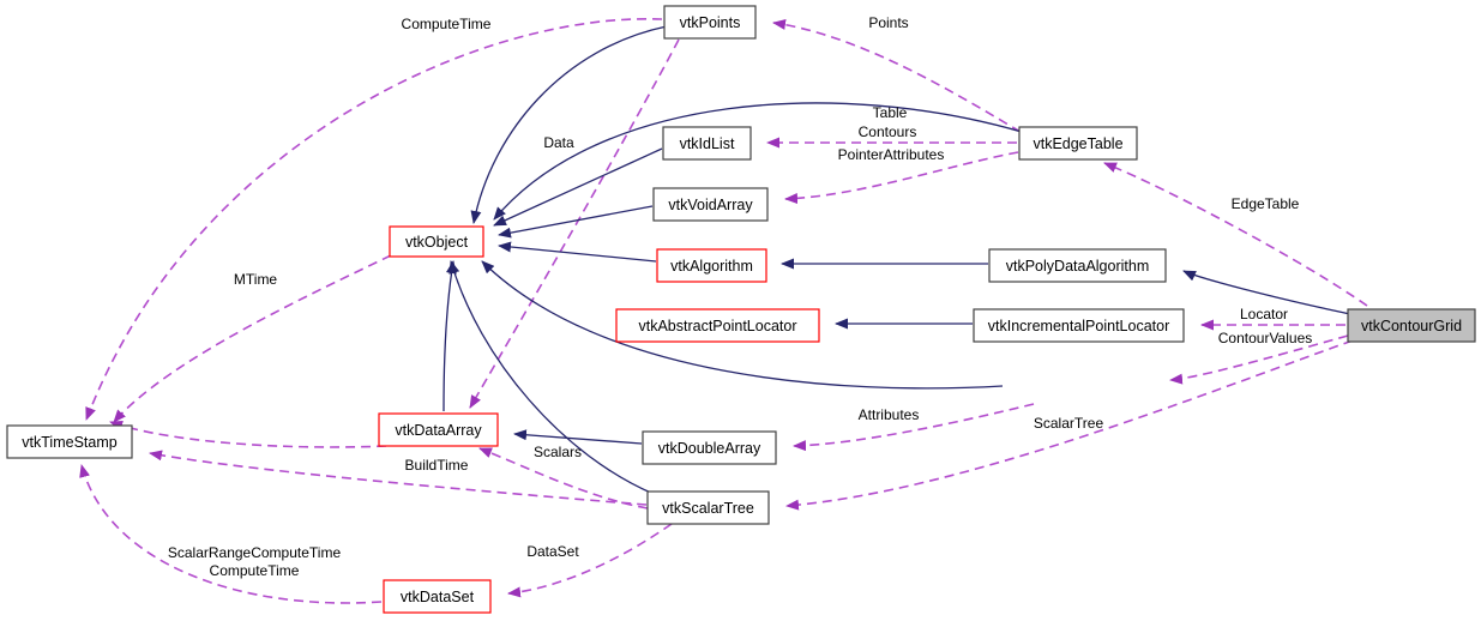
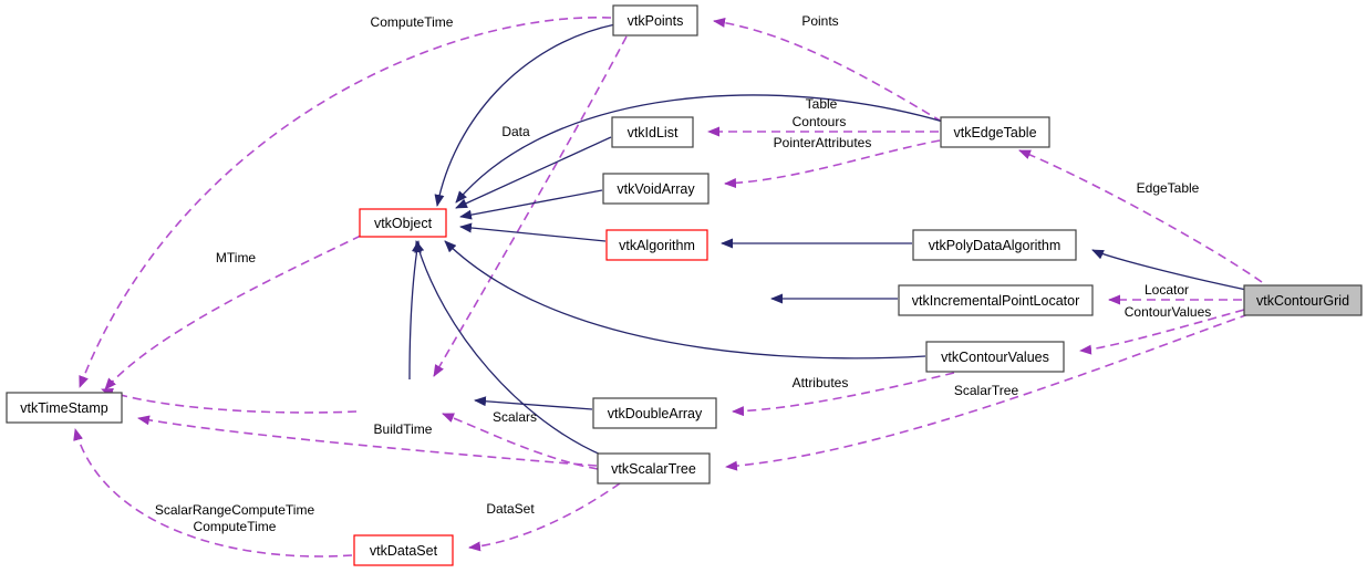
  vtkPoints
  vtkIdList
  vtkVoidArray
  vtkAlgorithm
  vtkObject
- vtkAbstractPointLocator
  vtkEdgeTable
  vtkPolyDataAlgorithm
  vtkIncrementalPointLocator
+ vtkContourValues
  vtkContourGrid
  vtkTimeStamp
- vtkDataArray
  vtkDoubleArray
  vtkScalarTree
  vtkDataSet
  ComputeTime
  Points
  Table
  Contours
  PointerAttributes
  Data
  EdgeTable
  MTime
  Locator
  ContourValues
  Attributes
  ScalarTree
  Scalars
  BuildTime
  DataSet
  ScalarRangeComputeTime
  ComputeTime
